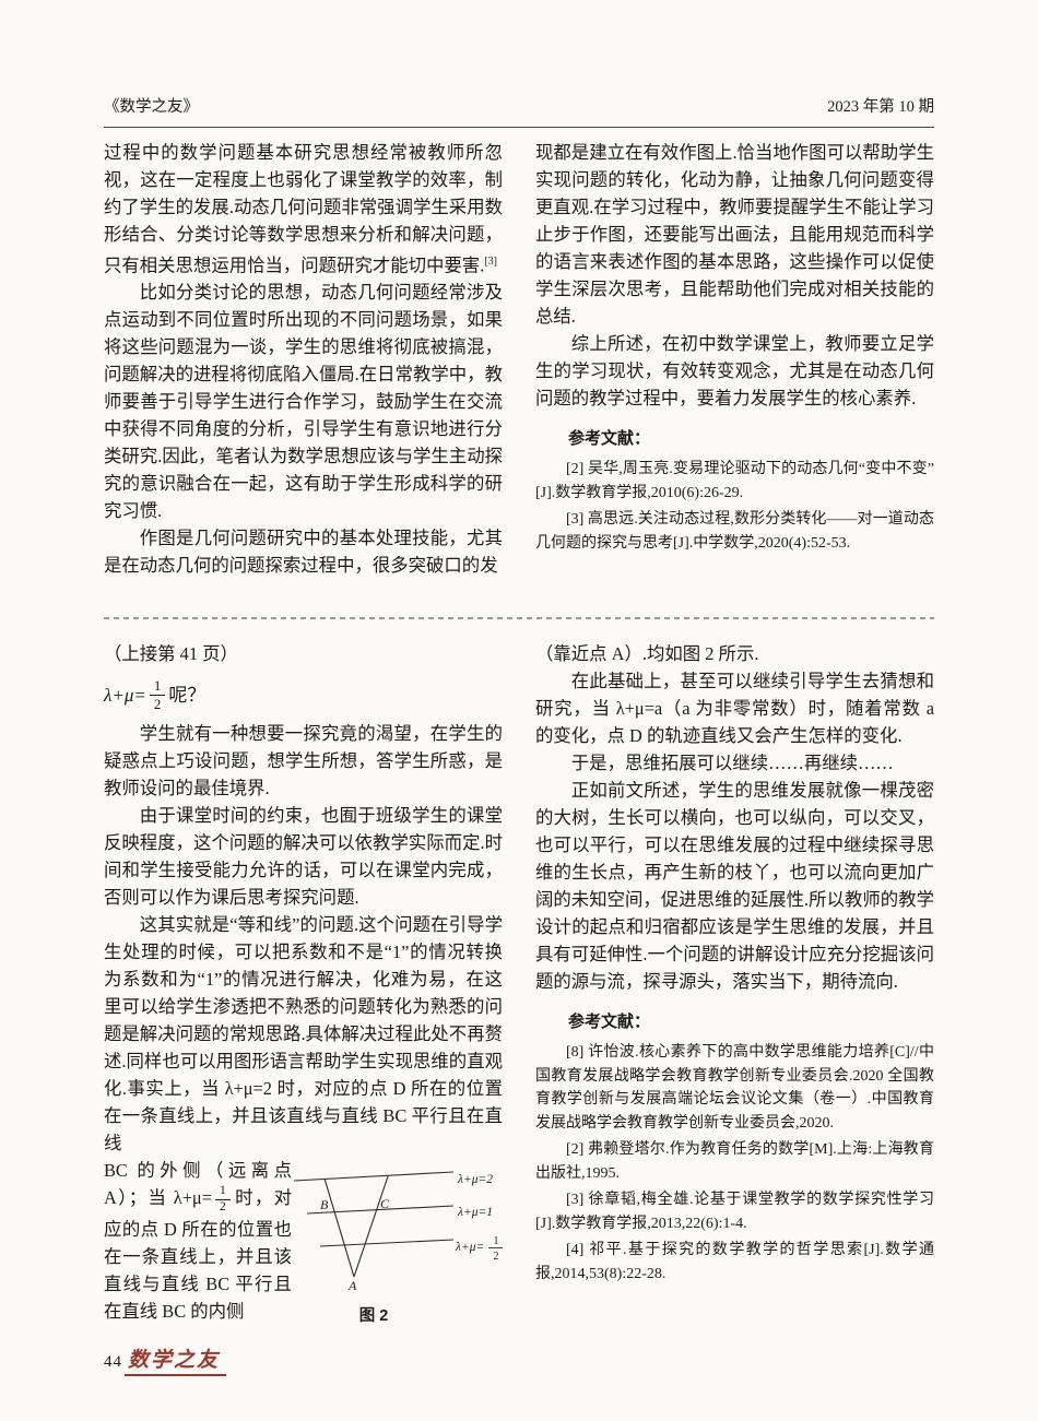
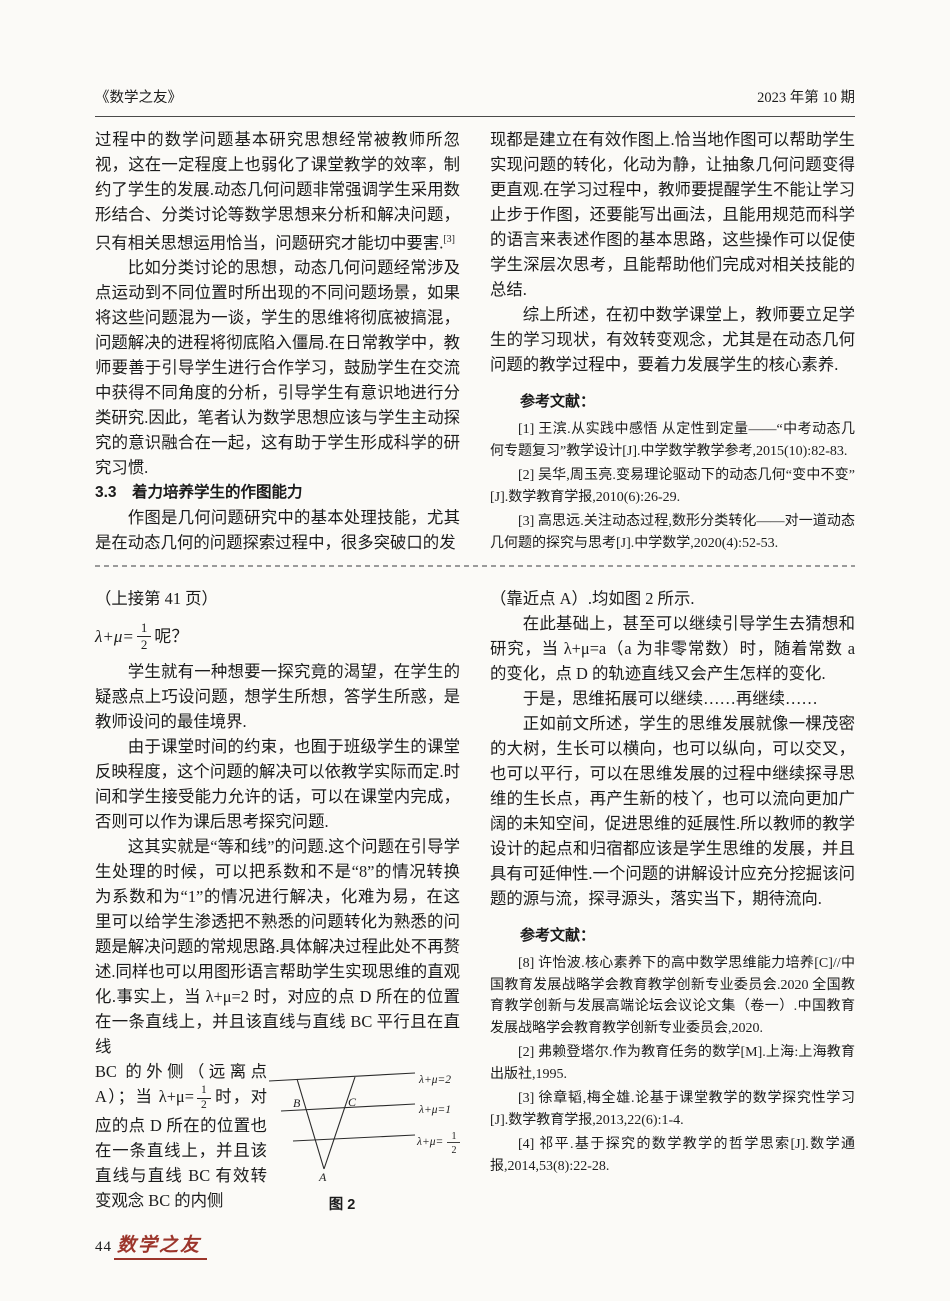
  《数学之友》
  2023 年第 10 期
  过程中的数学问题基本研究思想经常被教师所忽视，这在一定程度上也弱化了课堂教学的效率，制约了学生的发展.动态几何问题非常强调学生采用数形结合、分类讨论等数学思想来分析和解决问题，只有相关思想运用恰当，问题研究才能切中要害.[3]
  比如分类讨论的思想，动态几何问题经常涉及点运动到不同位置时所出现的不同问题场景，如果将这些问题混为一谈，学生的思维将彻底被搞混，问题解决的进程将彻底陷入僵局.在日常教学中，教师要善于引导学生进行合作学习，鼓励学生在交流中获得不同角度的分析，引导学生有意识地进行分类研究.因此，笔者认为数学思想应该与学生主动探究的意识融合在一起，这有助于学生形成科学的研究习惯.
+ 3.3 着力培养学生的作图能力
  作图是几何问题研究中的基本处理技能，尤其是在动态几何的问题探索过程中，很多突破口的发
  现都是建立在有效作图上.恰当地作图可以帮助学生实现问题的转化，化动为静，让抽象几何问题变得更直观.在学习过程中，教师要提醒学生不能让学习止步于作图，还要能写出画法，且能用规范而科学的语言来表述作图的基本思路，这些操作可以促使学生深层次思考，且能帮助他们完成对相关技能的总结.
  综上所述，在初中数学课堂上，教师要立足学生的学习现状，有效转变观念，尤其是在动态几何问题的教学过程中，要着力发展学生的核心素养.
  参考文献：
+ [1] 王滨.从实践中感悟 从定性到定量——“中考动态几何专题复习”教学设计[J].中学数学教学参考,2015(10):82-83.
  [2] 吴华,周玉亮.变易理论驱动下的动态几何“变中不变”[J].数学教育学报,2010(6):26-29.
  [3] 高思远.关注动态过程,数形分类转化——对一道动态几何题的探究与思考[J].中学数学,2020(4):52-53.
  （上接第 41 页）
  λ+μ=
  1
  2
  呢？
  学生就有一种想要一探究竟的渴望，在学生的疑惑点上巧设问题，想学生所想，答学生所惑，是教师设问的最佳境界.
  由于课堂时间的约束，也囿于班级学生的课堂反映程度，这个问题的解决可以依教学实际而定.时间和学生接受能力允许的话，可以在课堂内完成，否则可以作为课后思考探究问题.
- 这其实就是“等和线”的问题.这个问题在引导学生处理的时候，可以把系数和不是“1”的情况转换为系数和为“1”的情况进行解决，化难为易，在这里可以给学生渗透把不熟悉的问题转化为熟悉的问题是解决问题的常规思路.具体解决过程此处不再赘述.同样也可以用图形语言帮助学生实现思维的直观化.事实上，当 λ+μ=2 时，对应的点 D 所在的位置在一条直线上，并且该直线与直线 BC 平行且在直线
+ 这其实就是“等和线”的问题.这个问题在引导学生处理的时候，可以把系数和不是“8”的情况转换为系数和为“1”的情况进行解决，化难为易，在这里可以给学生渗透把不熟悉的问题转化为熟悉的问题是解决问题的常规思路.具体解决过程此处不再赘述.同样也可以用图形语言帮助学生实现思维的直观化.事实上，当 λ+μ=2 时，对应的点 D 所在的位置在一条直线上，并且该直线与直线 BC 平行且在直线
  BC 的外侧（远离点 A）；当 λ+μ=
  1
  2
- 时，对应的点 D 所在的位置也在一条直线上，并且该直线与直线 BC 平行且在直线 BC 的内侧
+ 时，对应的点 D 所在的位置也在一条直线上，并且该直线与直线 BC 有效转变观念 BC 的内侧
  B
  C
  A
  λ+μ=2
  λ+μ=1
  λ+μ=
  1
  2
  图 2
  （靠近点 A）.均如图 2 所示.
  在此基础上，甚至可以继续引导学生去猜想和研究，当 λ+μ=a（a 为非零常数）时，随着常数 a 的变化，点 D 的轨迹直线又会产生怎样的变化.
  于是，思维拓展可以继续……再继续……
  正如前文所述，学生的思维发展就像一棵茂密的大树，生长可以横向，也可以纵向，可以交叉，也可以平行，可以在思维发展的过程中继续探寻思维的生长点，再产生新的枝丫，也可以流向更加广阔的未知空间，促进思维的延展性.所以教师的教学设计的起点和归宿都应该是学生思维的发展，并且具有可延伸性.一个问题的讲解设计应充分挖掘该问题的源与流，探寻源头，落实当下，期待流向.
  参考文献：
  [8] 许怡波.核心素养下的高中数学思维能力培养[C]//中国教育发展战略学会教育教学创新专业委员会.2020 全国教育教学创新与发展高端论坛会议论文集（卷一）.中国教育发展战略学会教育教学创新专业委员会,2020.
  [2] 弗赖登塔尔.作为教育任务的数学[M].上海:上海教育出版社,1995.
  [3] 徐章韬,梅全雄.论基于课堂教学的数学探究性学习[J].数学教育学报,2013,22(6):1-4.
  [4] 祁平.基于探究的数学教学的哲学思索[J].数学通报,2014,53(8):22-28.
  44
  数学之友
